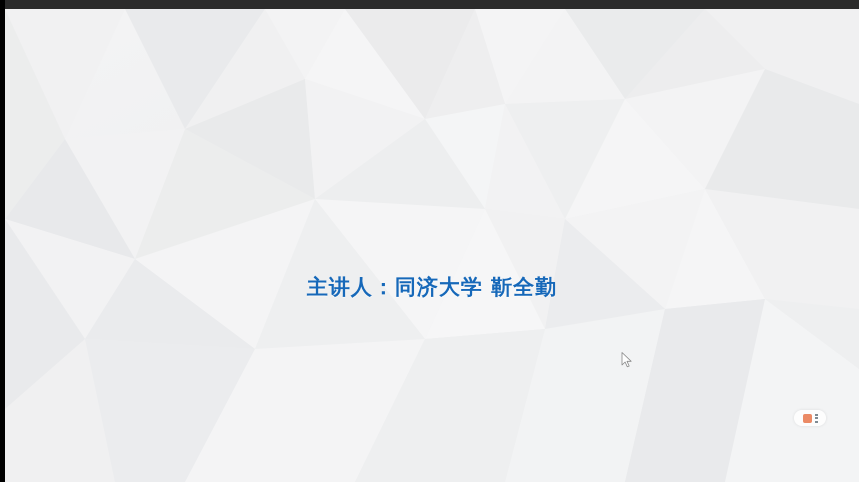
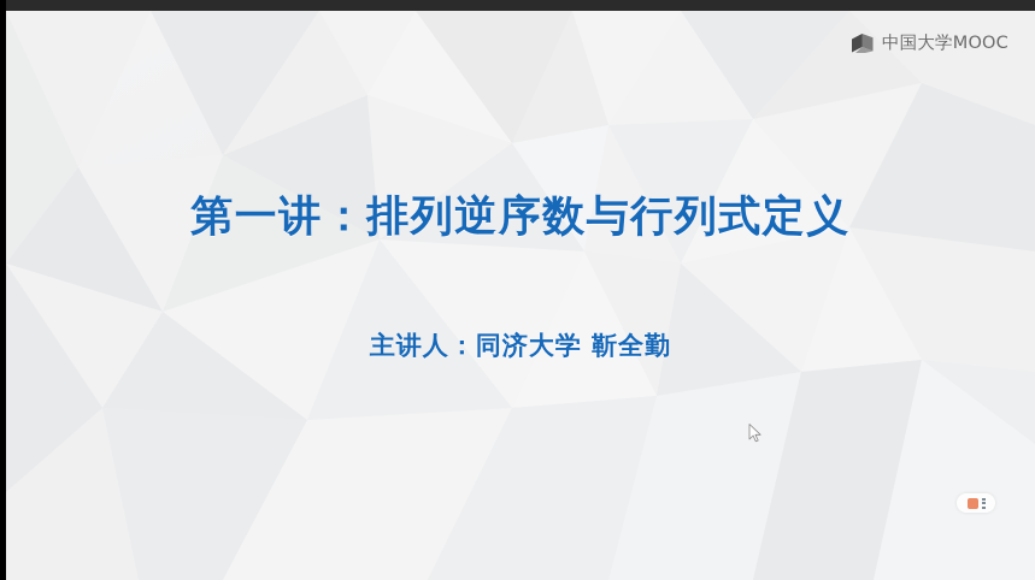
+ 中国大学MOOC
+ 第一讲：排列逆序数与行列式定义
  主讲人：同济大学 靳全勤
